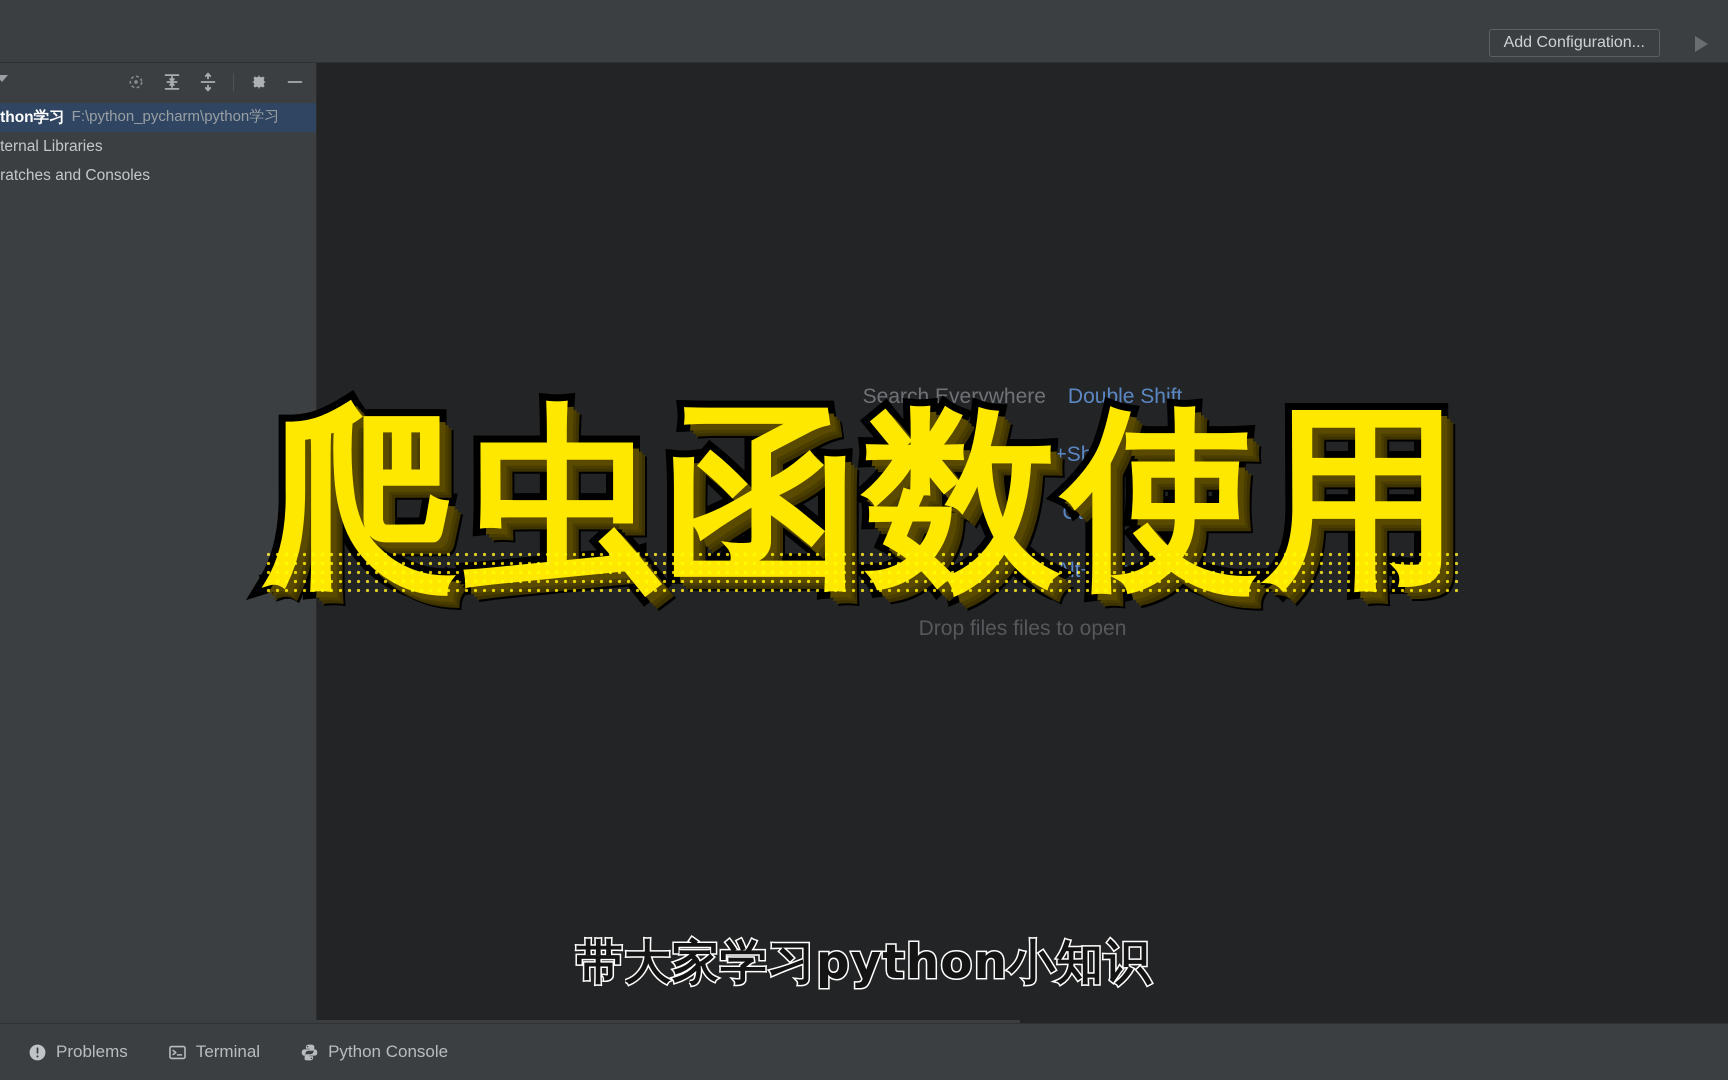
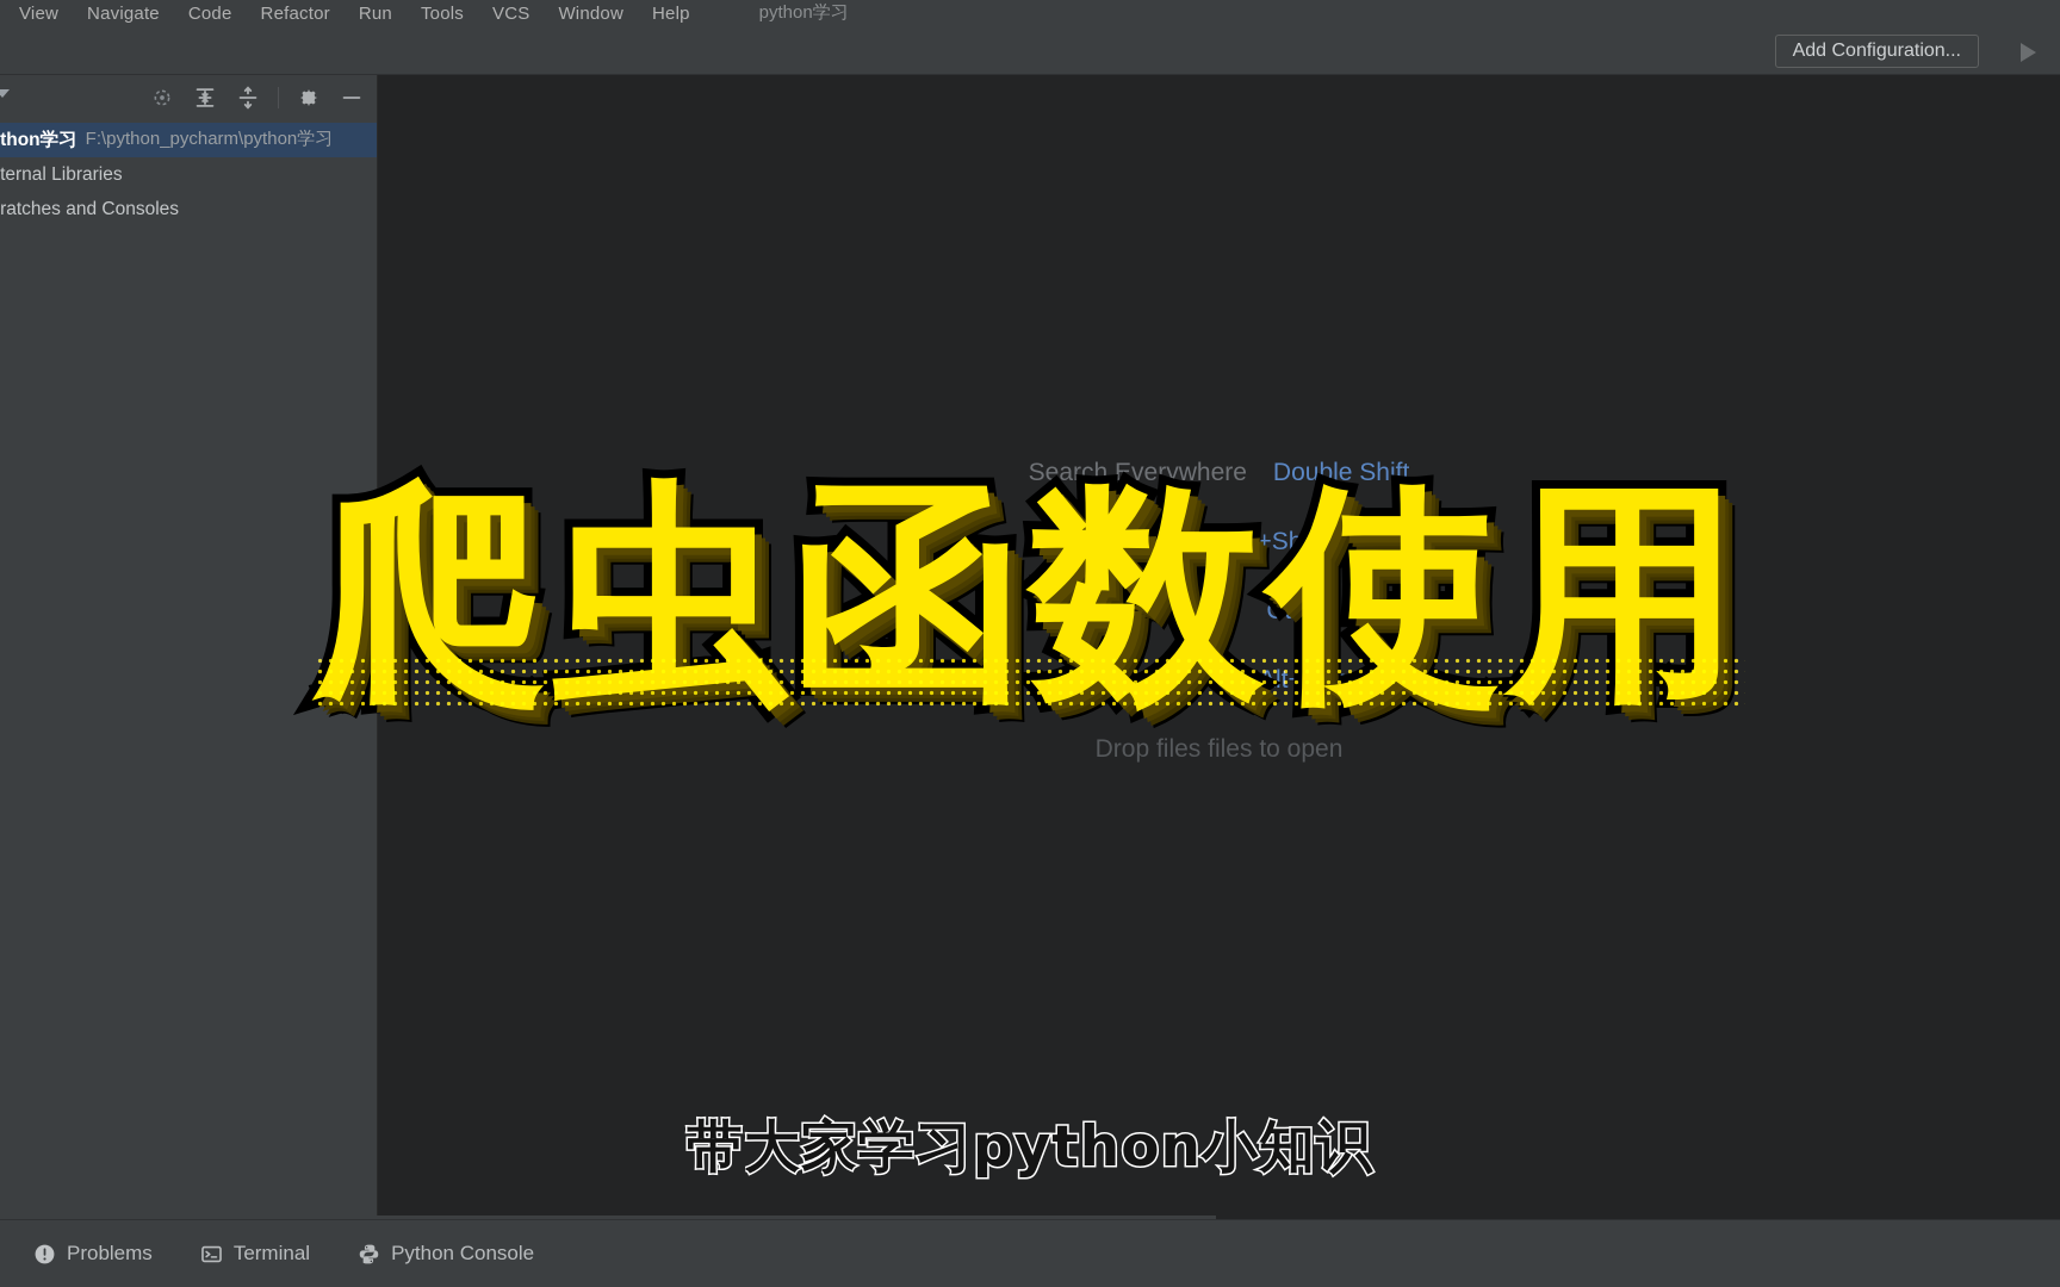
+ View
+ Navigate
+ Code
+ Refactor
+ Run
+ Tools
+ VCS
+ Window
+ Help
+ python学习
  Add Configuration...
  thon学习
  F:\python_pycharm\python学习
  ternal Libraries
  ratches and Consoles
  Search Everywhere
  Double Shift
  Go to File
  Ctrl+Shift+N
  Recent Files
  Ctrl+E
  Navigation Bar
  Alt+Home
  Drop files files to open
  Problems
  Terminal
  Python Console
  爬虫函数使用
  带大家学习python小知识
